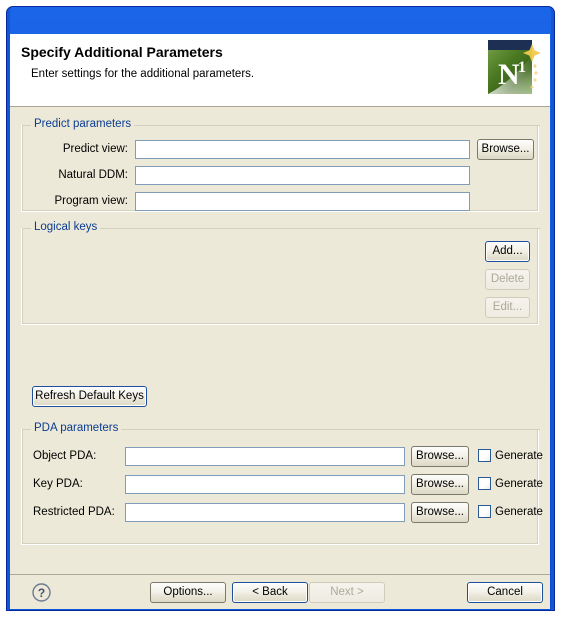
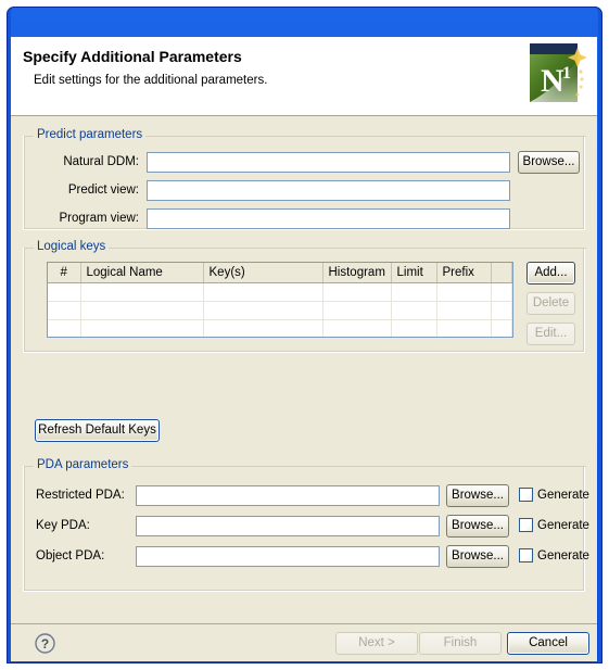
  Specify Additional Parameters
- Enter settings for the additional parameters.
+ Edit settings for the additional parameters.
  N
  1
  Predict parameters
- Predict view:
+ Natural DDM:
  Browse...
- Natural DDM:
+ Predict view:
  Program view:
  Logical keys
+ #	Logical Name	Key(s)	Histogram	Limit	Prefix
  Add...
  Delete
  Edit...
  Refresh Default Keys
  PDA parameters
- Object PDA:
+ Restricted PDA:
  Browse...
  Generate
  Key PDA:
  Browse...
  Generate
- Restricted PDA:
+ Object PDA:
  Browse...
  Generate
  ?
- Options...
- < Back
  Next >
+ Finish
  Cancel
